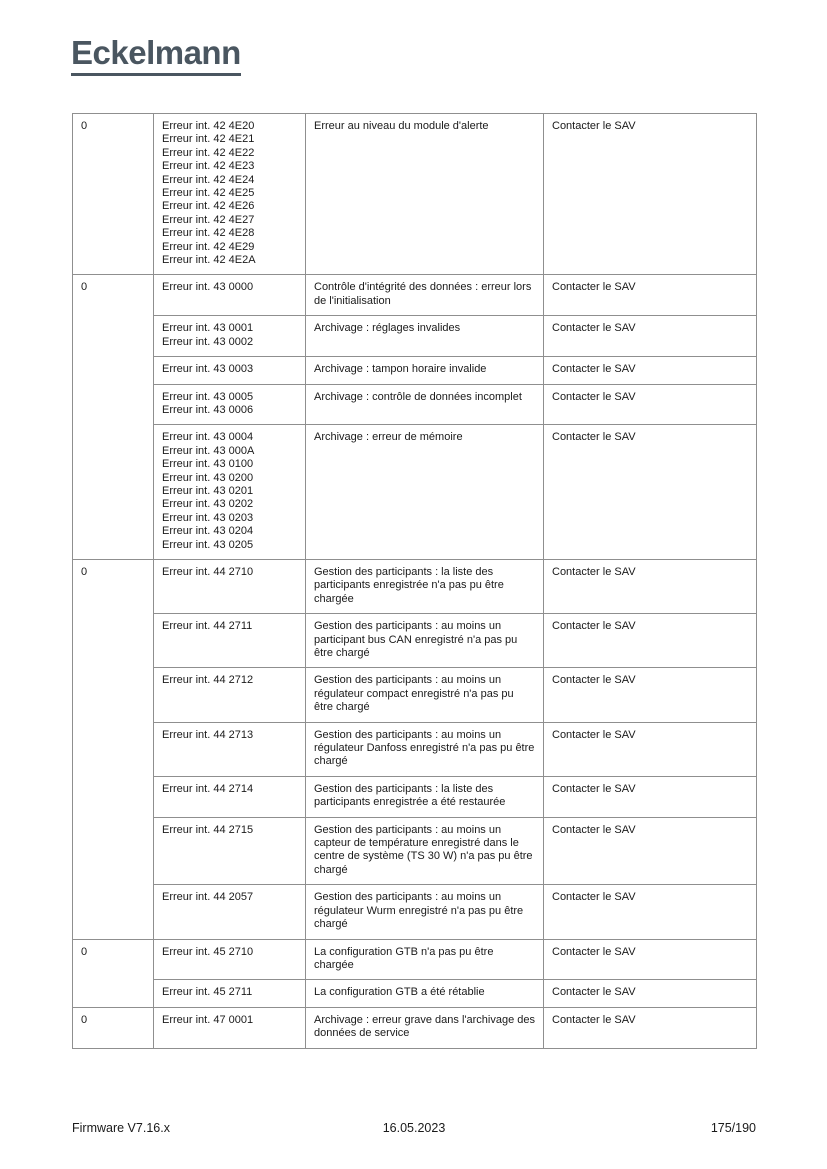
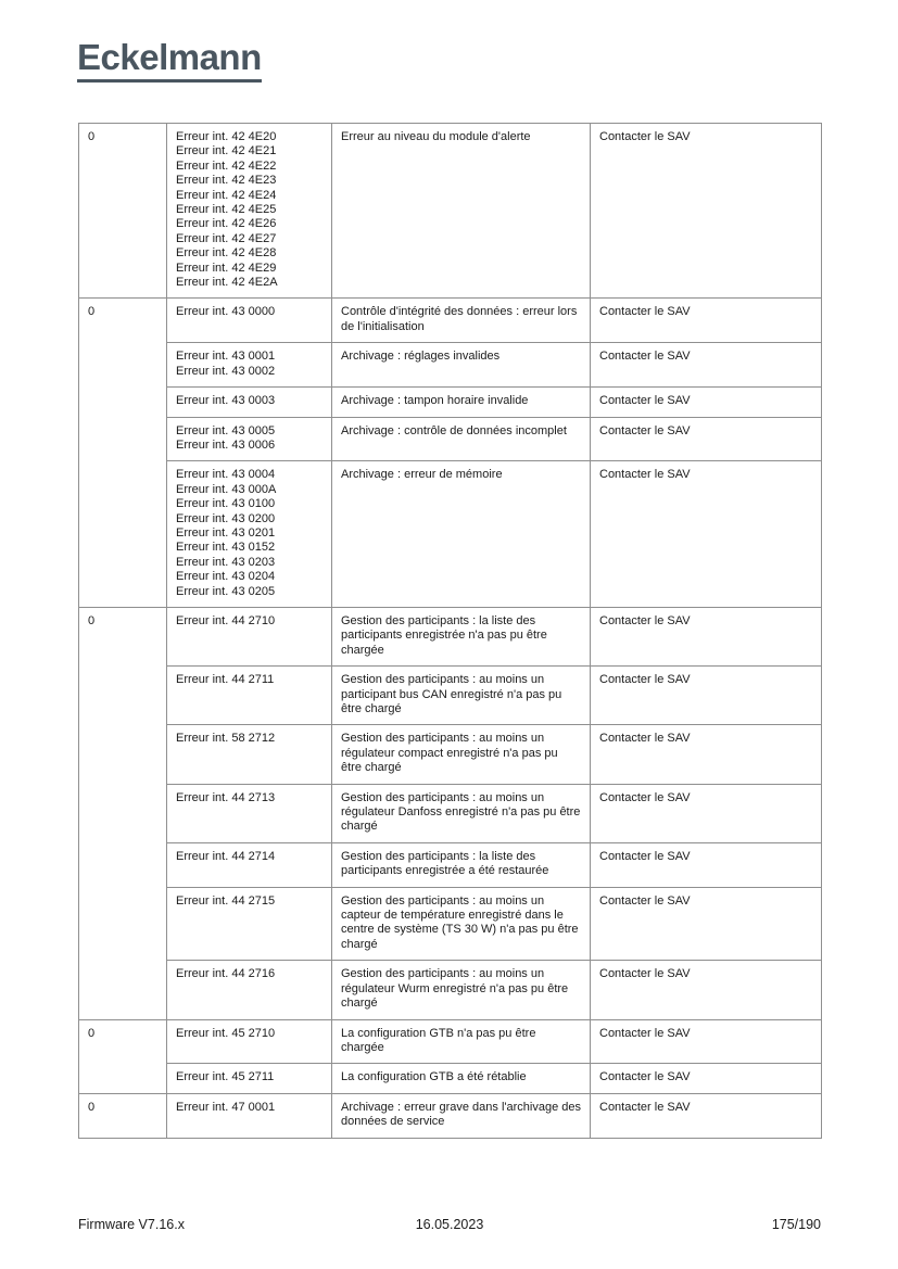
  Eckelmann
  0	Erreur int. 42 4E20Erreur int. 42 4E21Erreur int. 42 4E22Erreur int. 42 4E23Erreur int. 42 4E24Erreur int. 42 4E25Erreur int. 42 4E26Erreur int. 42 4E27Erreur int. 42 4E28Erreur int. 42 4E29Erreur int. 42 4E2A	Erreur au niveau du module d'alerte	Contacter le SAV
  0	Erreur int. 43 0000	Contrôle d'intégrité des données : erreur lors de l'initialisation	Contacter le SAV
  Erreur int. 43 0001Erreur int. 43 0002	Archivage : réglages invalides	Contacter le SAV
  Erreur int. 43 0003	Archivage : tampon horaire invalide	Contacter le SAV
  Erreur int. 43 0005Erreur int. 43 0006	Archivage : contrôle de données incomplet	Contacter le SAV
- Erreur int. 43 0004Erreur int. 43 000AErreur int. 43 0100Erreur int. 43 0200Erreur int. 43 0201Erreur int. 43 0202Erreur int. 43 0203Erreur int. 43 0204Erreur int. 43 0205	Archivage : erreur de mémoire	Contacter le SAV
+ Erreur int. 43 0004Erreur int. 43 000AErreur int. 43 0100Erreur int. 43 0200Erreur int. 43 0201Erreur int. 43 0152Erreur int. 43 0203Erreur int. 43 0204Erreur int. 43 0205	Archivage : erreur de mémoire	Contacter le SAV
  0	Erreur int. 44 2710	Gestion des participants : la liste des participants enregistrée n'a pas pu être chargée	Contacter le SAV
  Erreur int. 44 2711	Gestion des participants : au moins un participant bus CAN enregistré n'a pas pu être chargé	Contacter le SAV
- Erreur int. 44 2712	Gestion des participants : au moins un régulateur compact enregistré n'a pas pu être chargé	Contacter le SAV
+ Erreur int. 58 2712	Gestion des participants : au moins un régulateur compact enregistré n'a pas pu être chargé	Contacter le SAV
  Erreur int. 44 2713	Gestion des participants : au moins un régulateur Danfoss enregistré n'a pas pu être chargé	Contacter le SAV
  Erreur int. 44 2714	Gestion des participants : la liste des participants enregistrée a été restaurée	Contacter le SAV
  Erreur int. 44 2715	Gestion des participants : au moins un capteur de température enregistré dans le centre de système (TS 30 W) n'a pas pu être chargé	Contacter le SAV
- Erreur int. 44 2057	Gestion des participants : au moins un régulateur Wurm enregistré n'a pas pu être chargé	Contacter le SAV
+ Erreur int. 44 2716	Gestion des participants : au moins un régulateur Wurm enregistré n'a pas pu être chargé	Contacter le SAV
  0	Erreur int. 45 2710	La configuration GTB n'a pas pu être chargée	Contacter le SAV
  Erreur int. 45 2711	La configuration GTB a été rétablie	Contacter le SAV
  0	Erreur int. 47 0001	Archivage : erreur grave dans l'archivage des données de service	Contacter le SAV
  Firmware V7.16.x
  16.05.2023
  175/190
